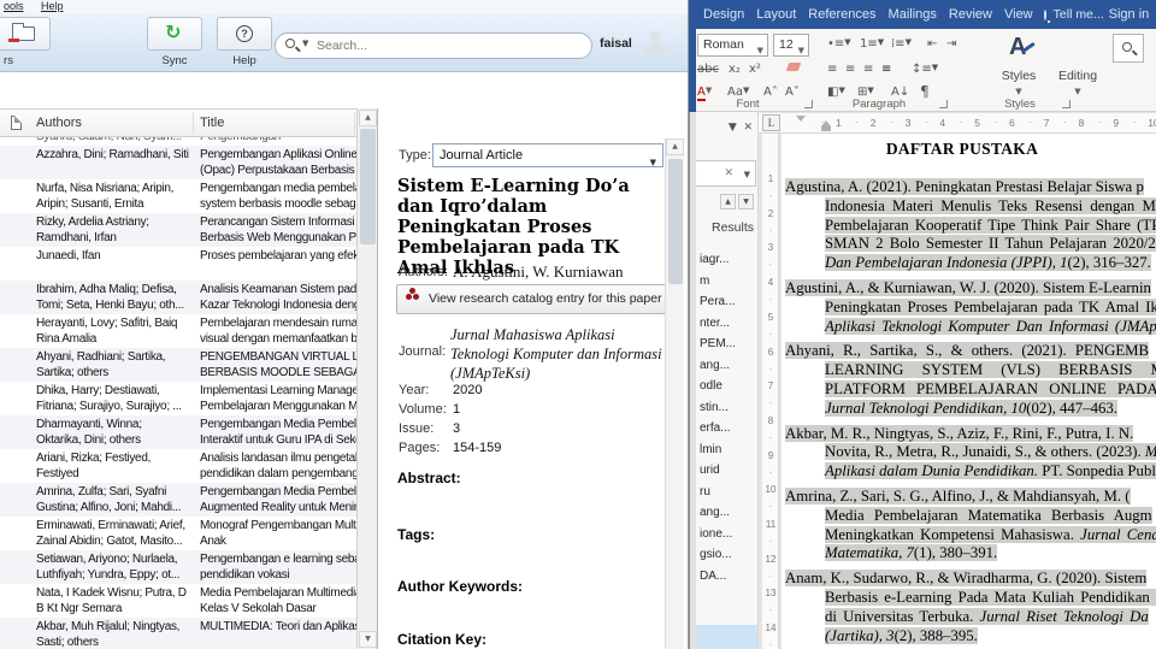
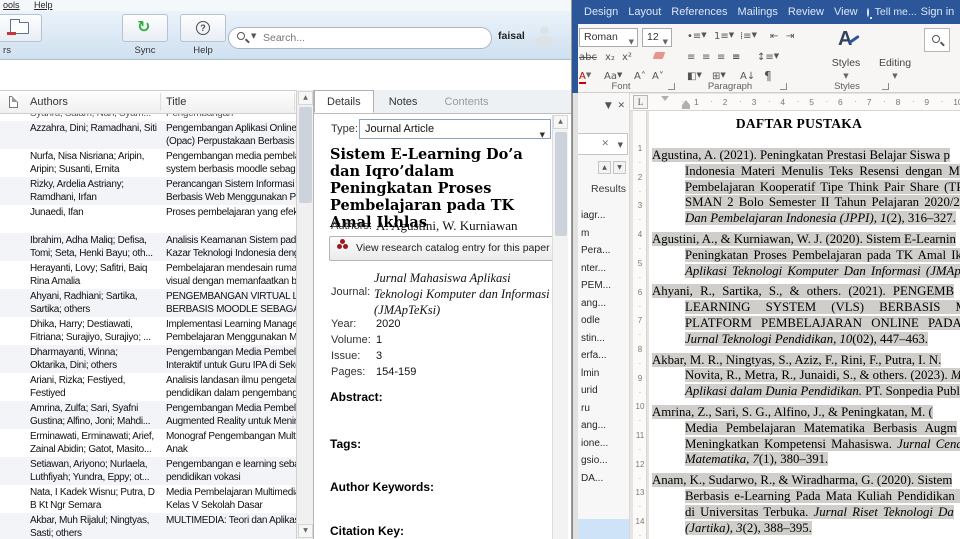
  ools
  Help
  rs
  ↻
  Sync
  ?
  Help
  ▼
  Search...
  faisal
  Authors
  Title
  Syahru, Salam; Nan, Syam...
  Pengembangan
  Azzahra, Dini; Ramadhani, Siti
  Pengembangan Aplikasi Online
  (Opac) Perpustakaan Berbasis
  Nurfa, Nisa Nisriana; Aripin,
  Aripin; Susanti, Ernita
  Pengembangan media pembel
  system berbasis moodle sebag
  Rizky, Ardelia Astriany;
  Ramdhani, Irfan
  Perancangan Sistem Informasi
  Berbasis Web Menggunakan P
  Junaedi, Ifan
  Proses pembelajaran yang efe
  Ibrahim, Adha Maliq; Defisa,
  Tomi; Seta, Henki Bayu; oth...
  Analisis Keamanan Sistem pad
  Kazar Teknologi Indonesia den
  Herayanti, Lovy; Safitri, Baiq
  Rina Amalia
  Pembelajaran mendesain ruma
  visual dengan memanfaatkan b
  Ahyani, Radhiani; Sartika,
  Sartika; others
  PENGEMBANGAN VIRTUAL
  BERBASIS MOODLE SEBAG
  Dhika, Harry; Destiawati,
  Fitriana; Surajiyo, Surajiyo; ...
  Implementasi Learning Manag
  Pembelajaran Menggunakan M
  Dharmayanti, Winna;
  Oktarika, Dini; others
  Pengembangan Media Pembel
  Interaktif untuk Guru IPA di Sek
  Ariani, Rizka; Festiyed,
  Festiyed
  Analisis landasan ilmu pengeta
  pendidikan dalam pengembang
  Amrina, Zulfa; Sari, Syafni
  Gustina; Alfino, Joni; Mahdi...
  Pengembangan Media Pembel
  Augmented Reality untuk Meni
  Erminawati, Erminawati; Arief,
  Zainal Abidin; Gatot, Masito...
  Monograf Pengembangan Mult
  Anak
  Setiawan, Ariyono; Nurlaela,
  Luthfiyah; Yundra, Eppy; ot...
  Pengembangan e learning seb
  pendidikan vokasi
  Nata, I Kadek Wisnu; Putra, D
  B Kt Ngr Semara
  Media Pembelajaran Multimedi
  Kelas V Sekolah Dasar
  Akbar, Muh Rijalul; Ningtyas,
  Sasti; others
  MULTIMEDIA: Teori dan Aplika
+ Details Notes Contents
  Type:
  Journal Article
  ▼
  Sistem E-Learning Do’a dan Iqro’dalam Peningkatan Proses Pembelajaran pada TK Amal Ikhlas
  Authors:
  A. Agustini, W. Kurniawan
  View research catalog entry for this paper
  Journal:
  Jurnal Mahasiswa Aplikasi Teknologi Komputer dan Informasi (JMApTeKsi)
  Year:
  2020
  Volume:
  1
  Issue:
  3
  Pages:
  154-159
  Abstract:
  Tags:
  Author Keywords:
  Citation Key:
  Design
  Layout
  References
  Mailings
  Review
  View
  Tell me...
  Sign in
  Roman
  ▼
  12
  ▼
  •≡▼
  1≡▼
  ⁞≡▼
  ⇤
  ⇥
  abc
  x₂
  x²
  A▼
  Aa▼
  A˄
  A˅
  ≡
  ≡
  ≡
  ≡
  ↕≡▼
  ◧▼
  ⊞▼
  A↓
  ¶
  A
  Styles
  ▼
  Editing
  ▼
  Font
  Paragraph
  Styles
  ▼ ✕
  ✕
  ▼
  Results
  iagr...
  m
  Pera...
  nter...
  PEM...
  ang...
  odle
  stin...
  erfa...
  lmin
  urid
  ru
  ang...
  ione...
  gsio...
  DA...
  L
  ·
  1
  ·
  2
  ·
  3
  ·
  4
  ·
  5
  ·
  6
  ·
  7
  ·
  8
  ·
  9
  ·
  1
  ·
  2
  ·
  3
  ·
  4
  ·
  5
  ·
  6
  ·
  7
  ·
  8
  ·
  9
  ·
  10
  ·
  11
  ·
  12
  ·
  13
  ·
  14
  ·
  DAFTAR PUSTAKA
  Agustina, A. (2021). Peningkatan Prestasi Belajar Siswa p
  Indonesia Materi Menulis Teks Resensi dengan M
  Pembelajaran Kooperatif Tipe Think Pair Share (T
  SMAN 2 Bolo Semester II Tahun Pelajaran 2020/2
  Dan Pembelajaran Indonesia (JPPI), 1(2), 316–327.
  Agustini, A., & Kurniawan, W. J. (2020). Sistem E-Learnin
  Peningkatan Proses Pembelajaran pada TK Amal Ik
  Aplikasi Teknologi Komputer Dan Informasi (JMAp
  Ahyani, R., Sartika, S., & others. (2021). PENGEMB
  LEARNING SYSTEM (VLS) BERBASIS
  PLATFORM PEMBELAJARAN ONLINE PADA
  Jurnal Teknologi Pendidikan, 10(02), 447–463.
  Akbar, M. R., Ningtyas, S., Aziz, F., Rini, F., Putra, I. N.
  Novita, R., Metra, R., Junaidi, S., & others. (2023). M
  Aplikasi dalam Dunia Pendidikan. PT. Sonpedia Publ
- Amrina, Z., Sari, S. G., Alfino, J., & Mahdiansyah, M. (
+ Amrina, Z., Sari, S. G., Alfino, J., & Peningkatan, M. (
  Media Pembelajaran Matematika Berbasis Augm
  Meningkatkan Kompetensi Mahasiswa. Jurnal Cen
  Matematika, 7(1), 380–391.
  Anam, K., Sudarwo, R., & Wiradharma, G. (2020). Sistem
  Berbasis e-Learning Pada Mata Kuliah Pendidikan
  di Universitas Terbuka. Jurnal Riset Teknologi Da
  (Jartika), 3(2), 388–395.
